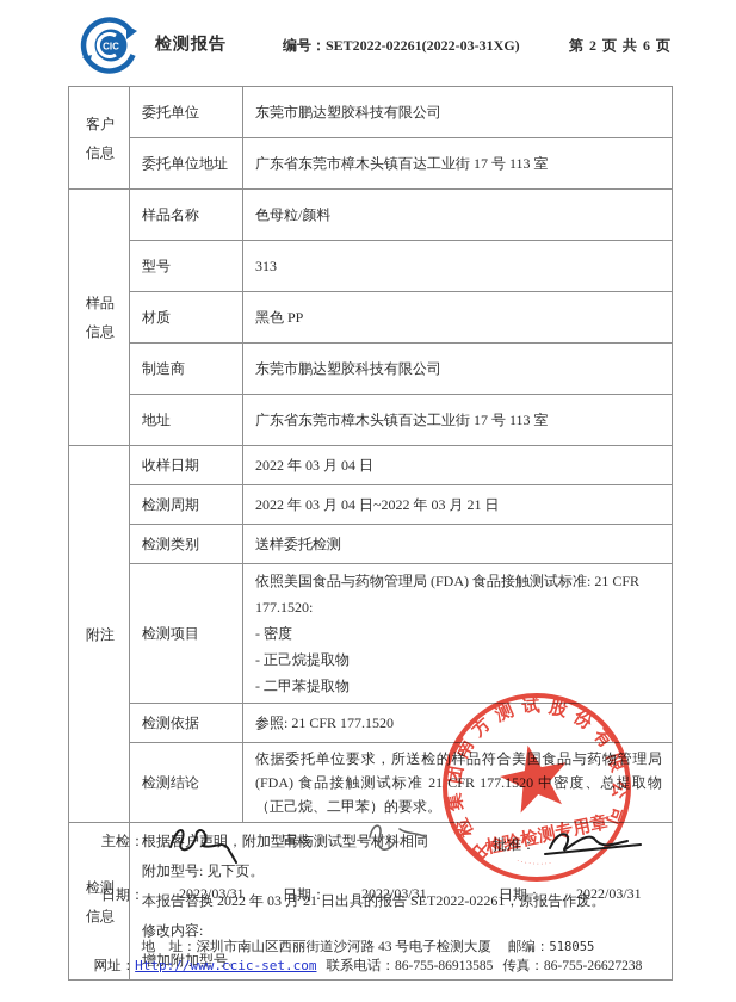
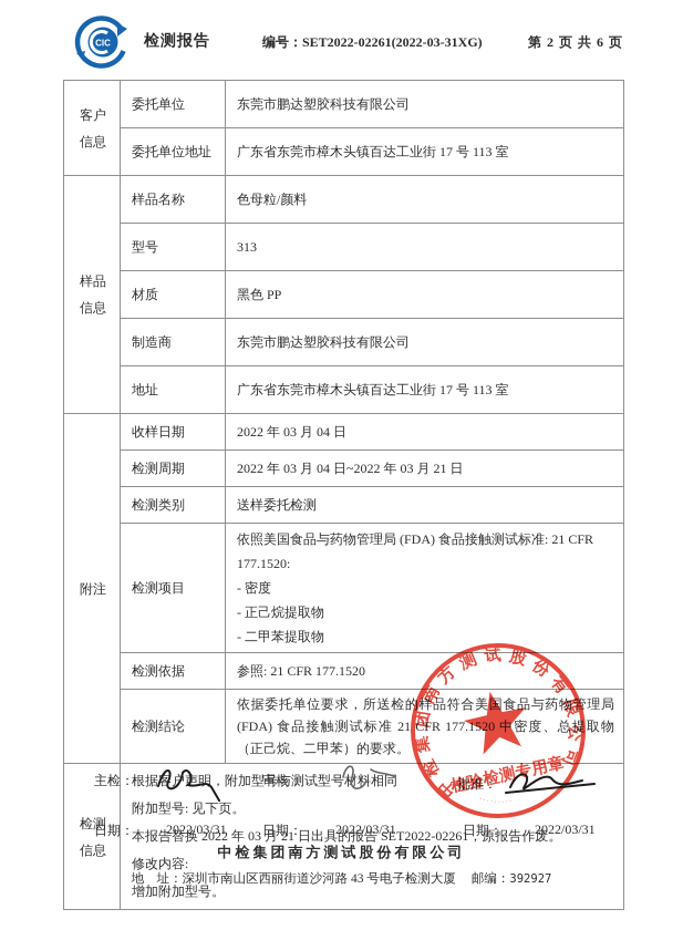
  CIC
  检测报告
  编号：SET2022-02261(2022-03-31XG)
  第 2 页 共 6 页
  客户信息	委托单位	东莞市鹏达塑胶科技有限公司
  委托单位地址	广东省东莞市樟木头镇百达工业街 17 号 113 室
  样品信息	样品名称	色母粒/颜料
  型号	313
  材质	黑色 PP
  制造商	东莞市鹏达塑胶科技有限公司
  地址	广东省东莞市樟木头镇百达工业街 17 号 113 室
  附注	收样日期	2022 年 03 月 04 日
  检测周期	2022 年 03 月 04 日~2022 年 03 月 21 日
  检测类别	送样委托检测
  检测项目	依照美国食品与药物管理局 (FDA) 食品接触测试标准: 21 CFR 177.1520: - 密度 - 正己烷提取物 - 二甲苯提取物
  检测依据	参照: 21 CFR 177.1520
  检测结论	依据委托单位要求，所送检的样品符合美食品与药物理局 (FDA) 食品接触测试标准 21 CFR 177.1密度、总提取物（正己烷、二甲苯）的要求。
  检测信息	根据客户明，附加型号与测试型号料相同 附加型号: 见下页。 本报告替换 2022 年 03 月 21 日出具的报告 SET2022-02261，原报告作废。 修改内容: 增加附加型号。
  主检：
  审核：
  批准：
  日期：
  2022/03/31
  日期：
  2022/03/31
  日期：
  2022/03/31
+ 中检集团南方测试股份有限公司
- 地 址：深圳市南山区西丽街道沙河路 43 号电子检测大厦 邮编：518055
+ 地 址：深圳市南山区西丽街道沙河路 43 号电子检测大厦 邮编：392927
- 网址：Http://www.ccic-set.com 联系电话：86-755-86913585 传真：86-755-26627238
